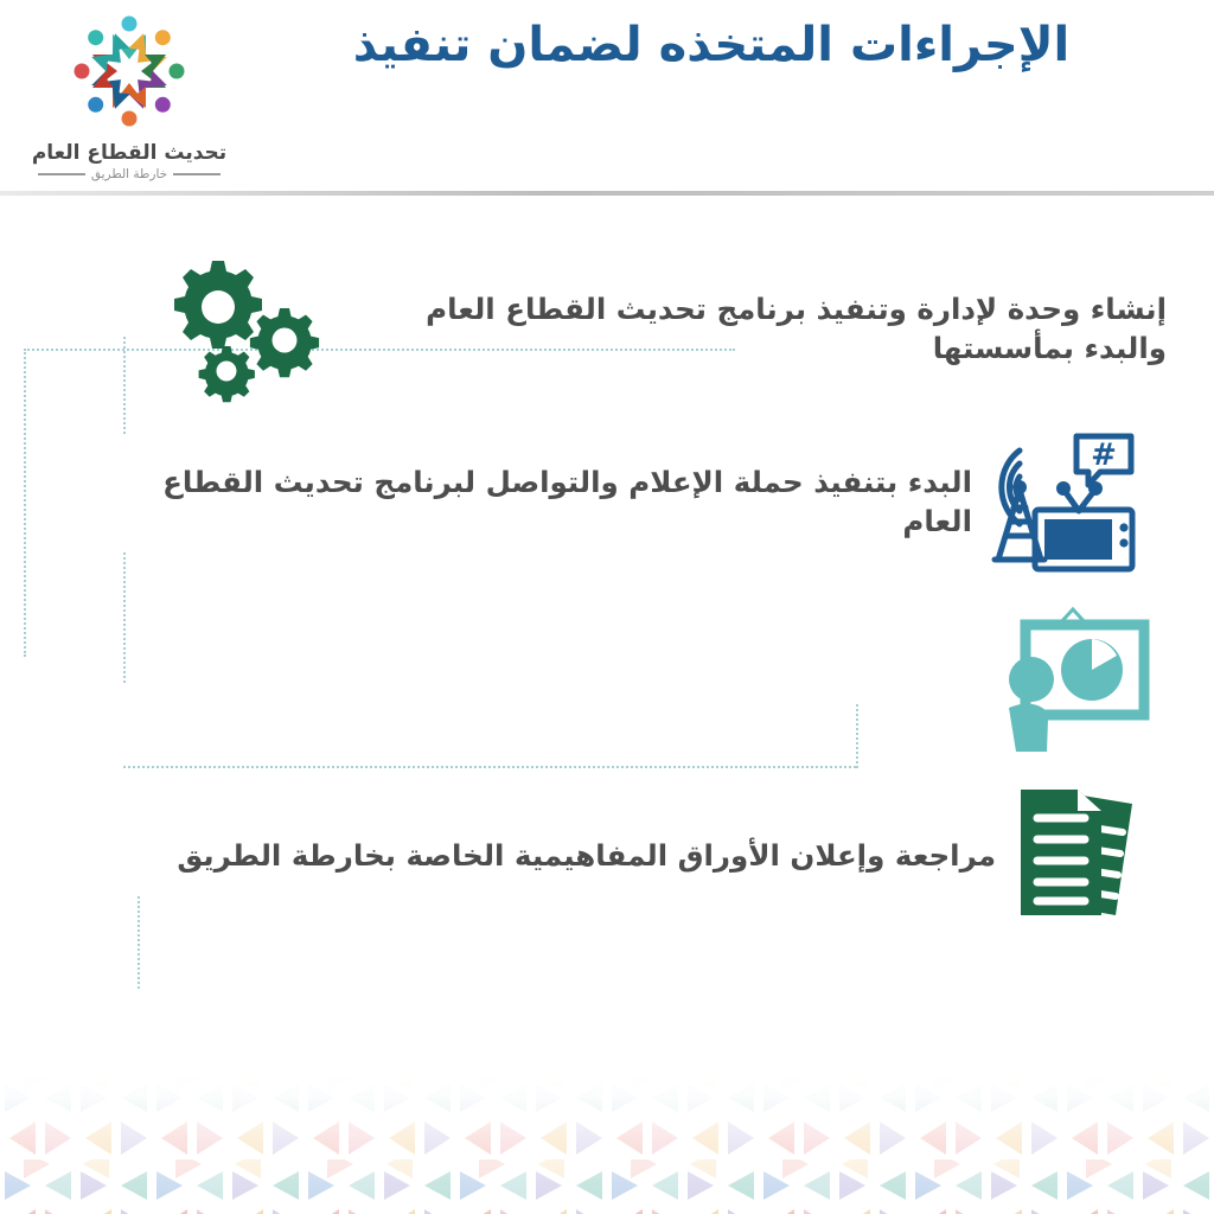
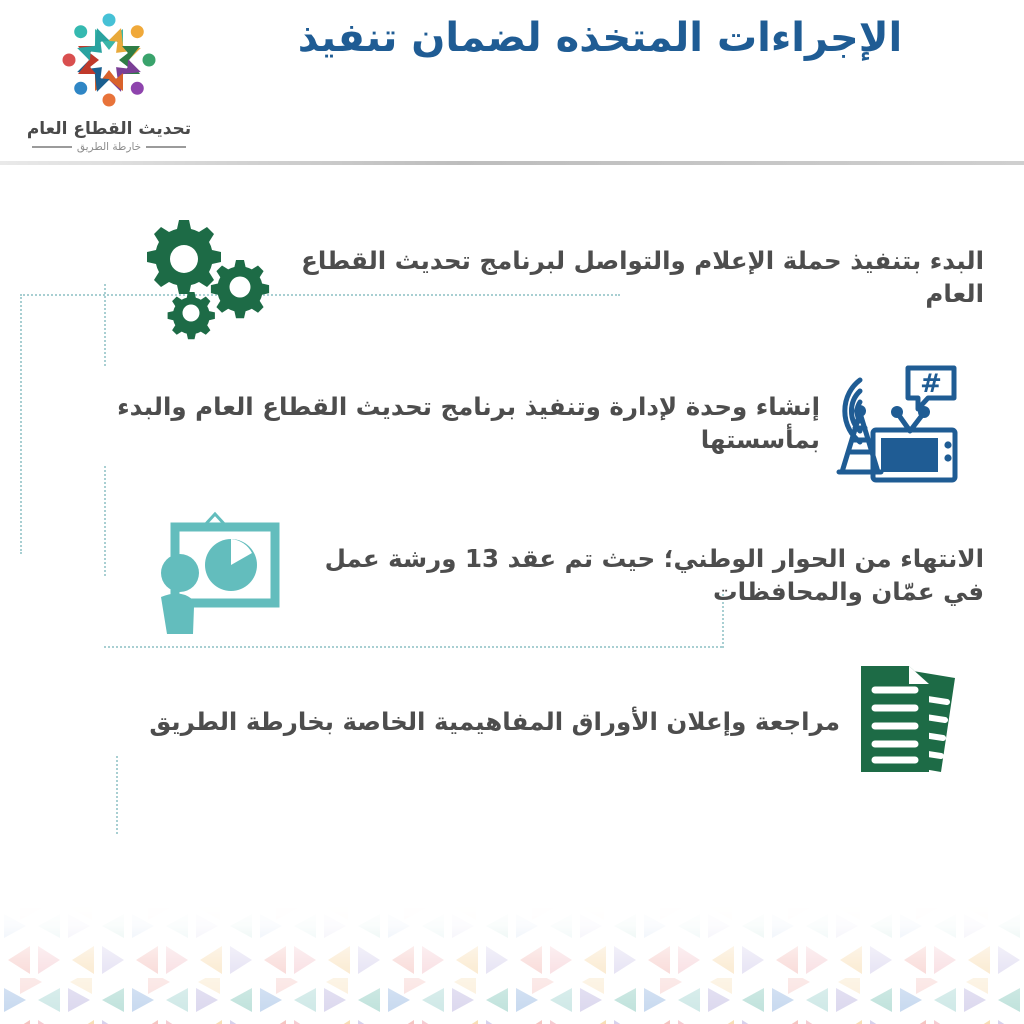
  تحديث القطاع العام
  خارطة الطريق
  الإجراءات المتخذه لضمان تنفيذ
- إنشاء وحدة لإدارة وتنفيذ برنامج تحديث القطاع العام والبدء بمأسستها
+ البدء بتنفيذ حملة الإعلام والتواصل لبرنامج تحديث القطاع العام
  #
- البدء بتنفيذ حملة الإعلام والتواصل لبرنامج تحديث القطاع العام
+ إنشاء وحدة لإدارة وتنفيذ برنامج تحديث القطاع العام والبدء بمأسستها
+ الانتهاء من الحوار الوطني؛ حيث تم عقد 13 ورشة عمل في عمّان والمحافظات
  مراجعة وإعلان الأوراق المفاهيمية الخاصة بخارطة الطريق
